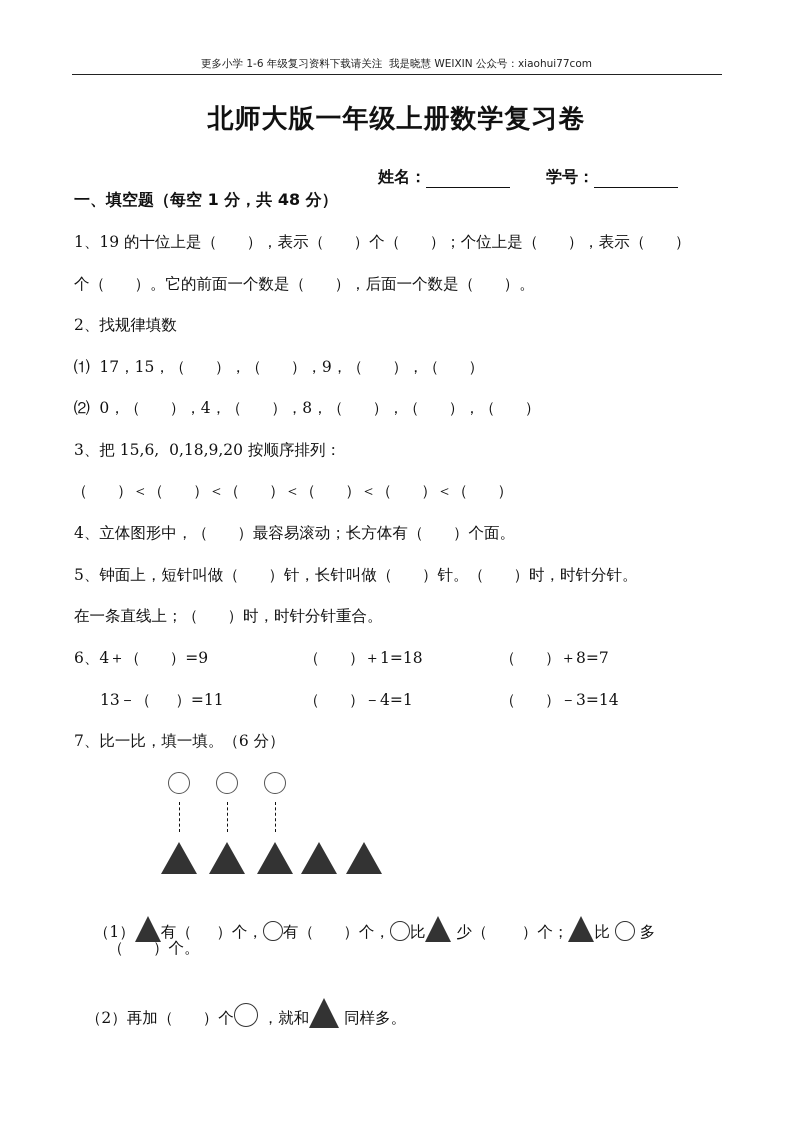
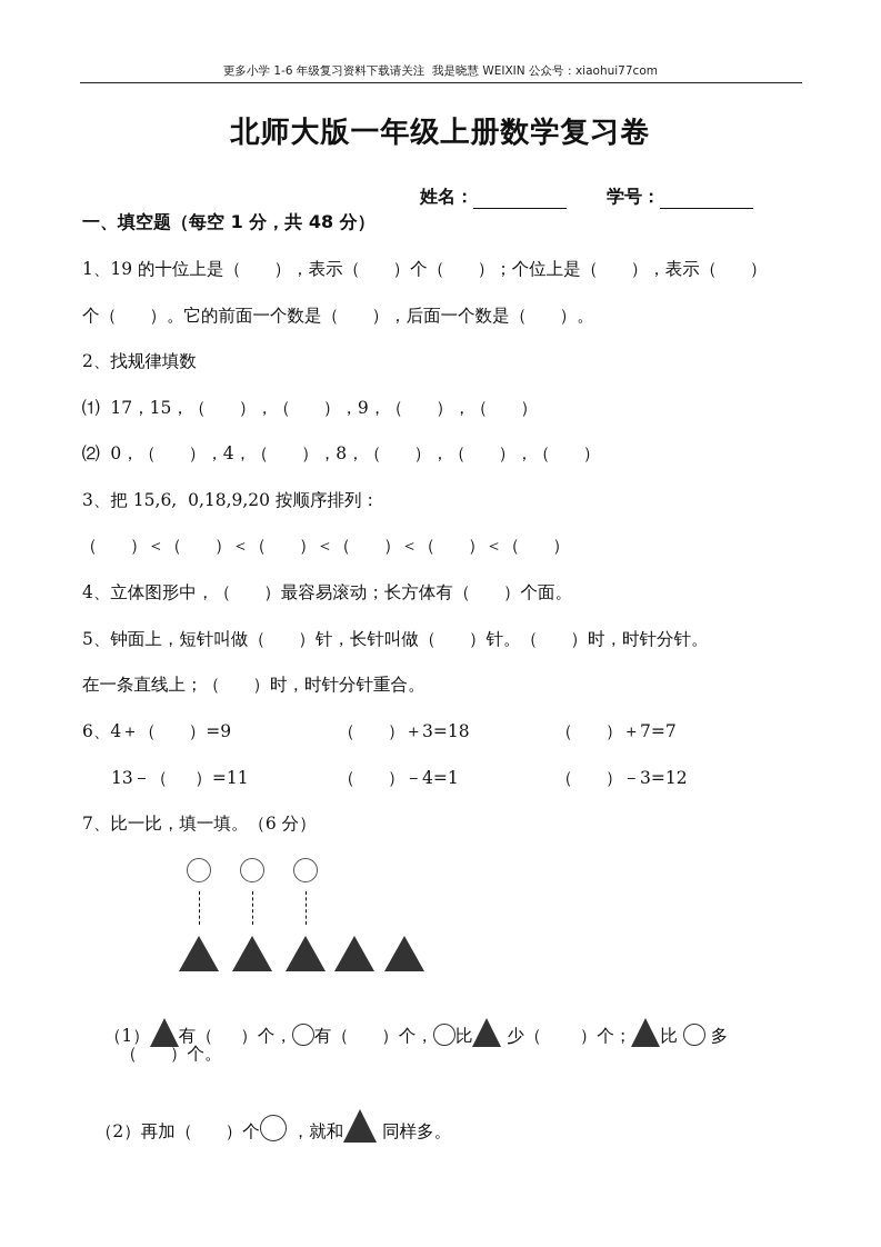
  更多小学 1-6 年级复习资料下载请关注 我是晓慧 WEIXIN 公众号：xiaohui77com
  北师大版一年级上册数学复习卷
  姓名：
  学号：
  一、填空题（每空 1 分，共 48 分）
  1、19 的十位上是（ ），表示（ ）个（ ）；个位上是（ ），表示（ ）
  个（ ）。它的前面一个数是（ ），后面一个数是（ ）。
  2、找规律填数
  ⑴ 17，15，（ ），（ ），9，（ ），（ ）
  ⑵ 0，（ ），4，（ ），8，（ ），（ ），（ ）
  3、把 15,6, 0,18,9,20 按顺序排列：
  （ ）＜（ ）＜（ ）＜（ ）＜（ ）＜（ ）
  4、立体图形中，（ ）最容易滚动；长方体有（ ）个面。
  5、钟面上，短针叫做（ ）针，长针叫做（ ）针。（ ）时，时针分针。
  在一条直线上；（ ）时，时针分针重合。
  6、4＋（ ）=9
- （ ）＋1=18
+ （ ）＋3=18
- （ ）＋8=7
+ （ ）＋7=7
  13－（ ）=11
  （ ）－4=1
- （ ）－3=14
+ （ ）－3=12
  7、比一比，填一填。（6 分）
  （1） 有（ ）个， 有（ ）个， 比 少（ ）个； 比 多
  （ ）个。
  （2）再加（ ）个 ，就和 同样多。
